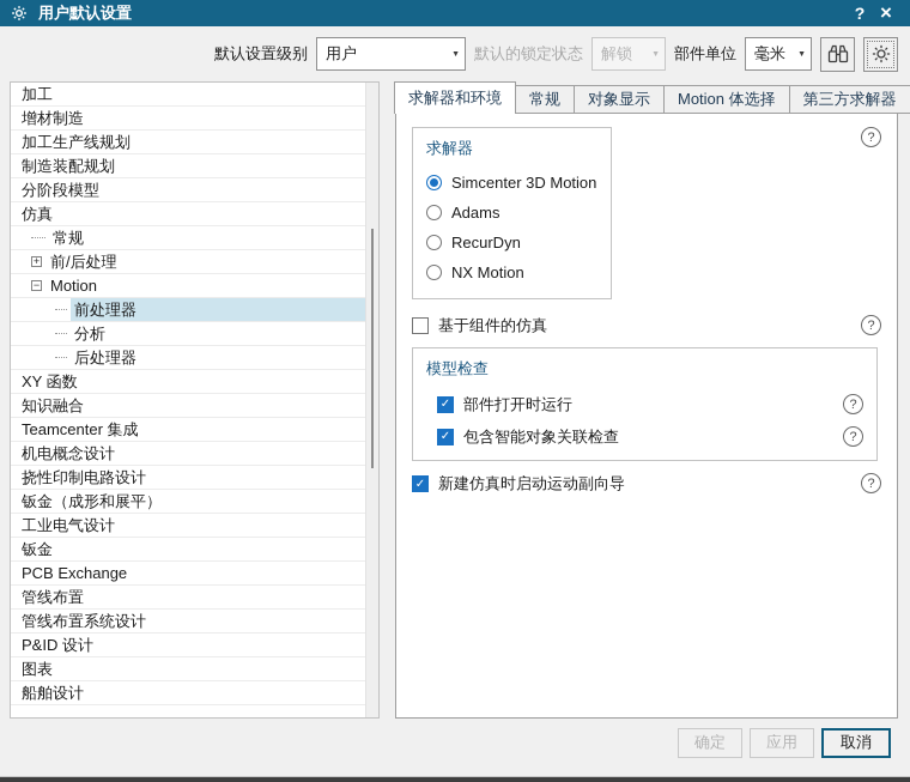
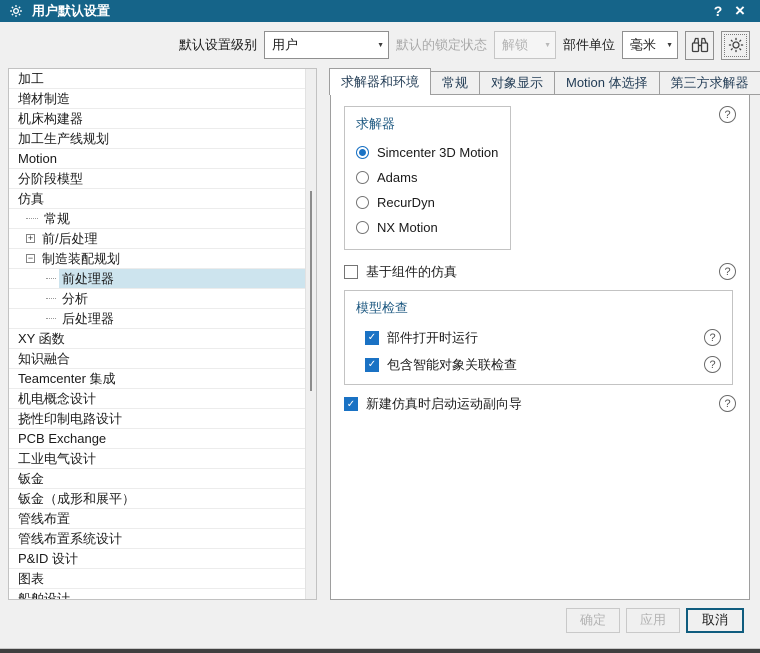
  用户默认设置
  ?
  ×
  默认设置级别
  用户
  默认的锁定状态
  解锁
  部件单位
  毫米
  加工
  增材制造
+ 机床构建器
  加工生产线规划
- 制造装配规划
+ Motion
  分阶段模型
  仿真
  常规
  前/后处理
- Motion
+ 制造装配规划
  前处理器
  分析
  后处理器
  XY 函数
  知识融合
  Teamcenter 集成
  机电概念设计
  挠性印制电路设计
- 钣金（成形和展平）
+ PCB Exchange
  工业电气设计
  钣金
- PCB Exchange
+ 钣金（成形和展平）
  管线布置
  管线布置系统设计
  P&ID 设计
  图表
  船舶设计
  求解器和环境
  常规
  对象显示
  Motion 体选择
  第三方求解器
  求解器
  Simcenter 3D Motion
  Adams
  RecurDyn
  NX Motion
  ?
  基于组件的仿真
  ?
  模型检查
  部件打开时运行
  ?
  包含智能对象关联检查
  ?
  新建仿真时启动运动副向导
  ?
  确定
  应用
  取消
